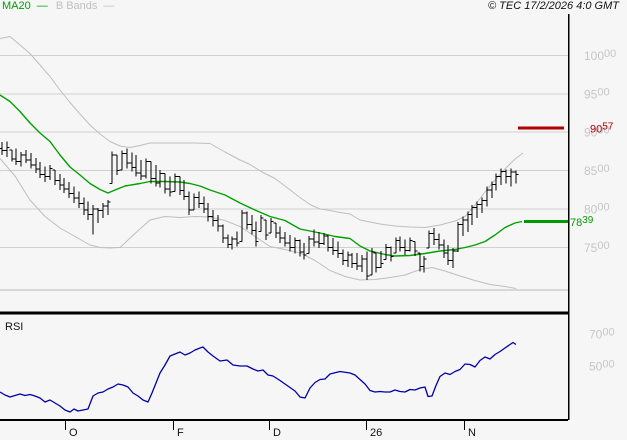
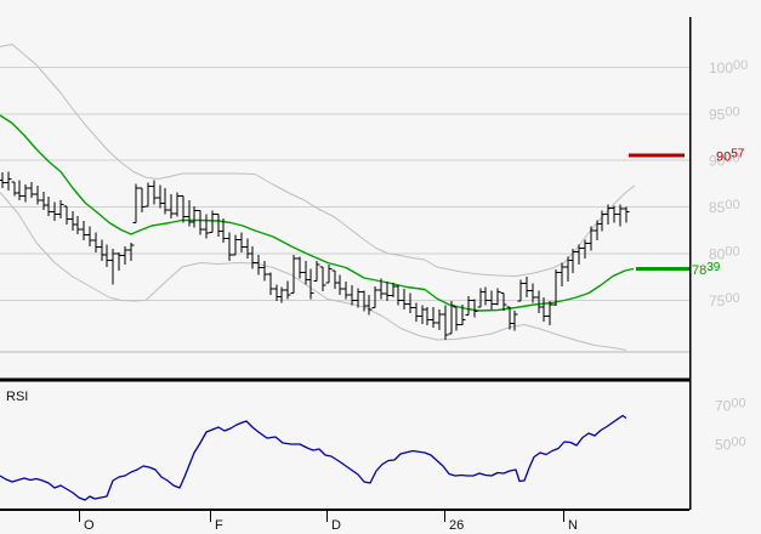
  10000
  9500
  9000
  8500
  8000
  7500
  9057
  7839
  RSI
  7000
  5000
  O
  F
  D
  26
  N
- MA20 — B Bands —
- © TEC 17/2/2026 4:0 GMT
